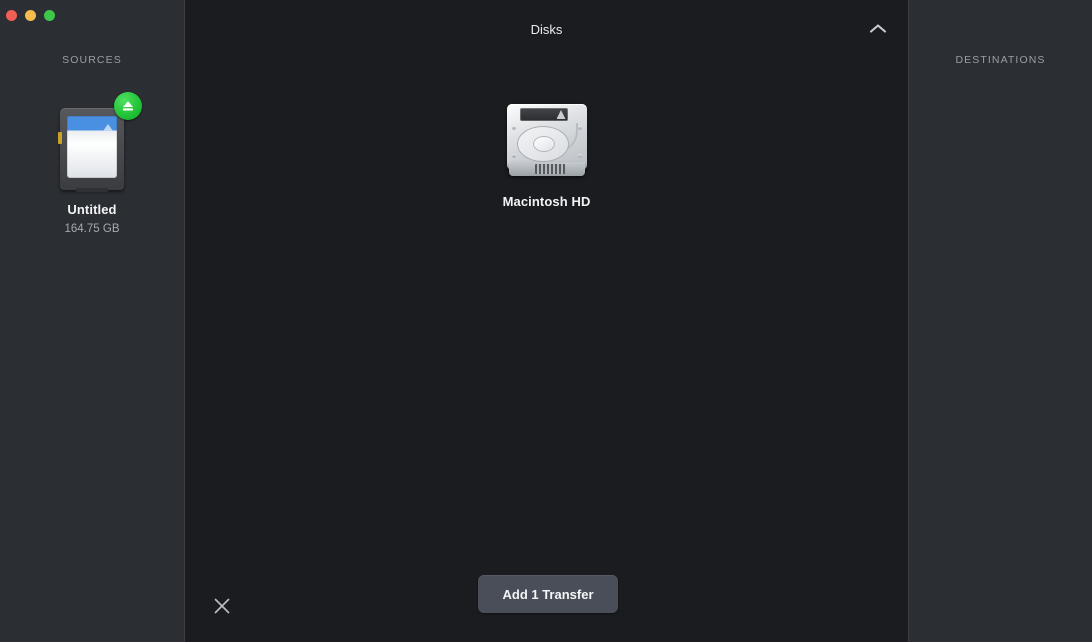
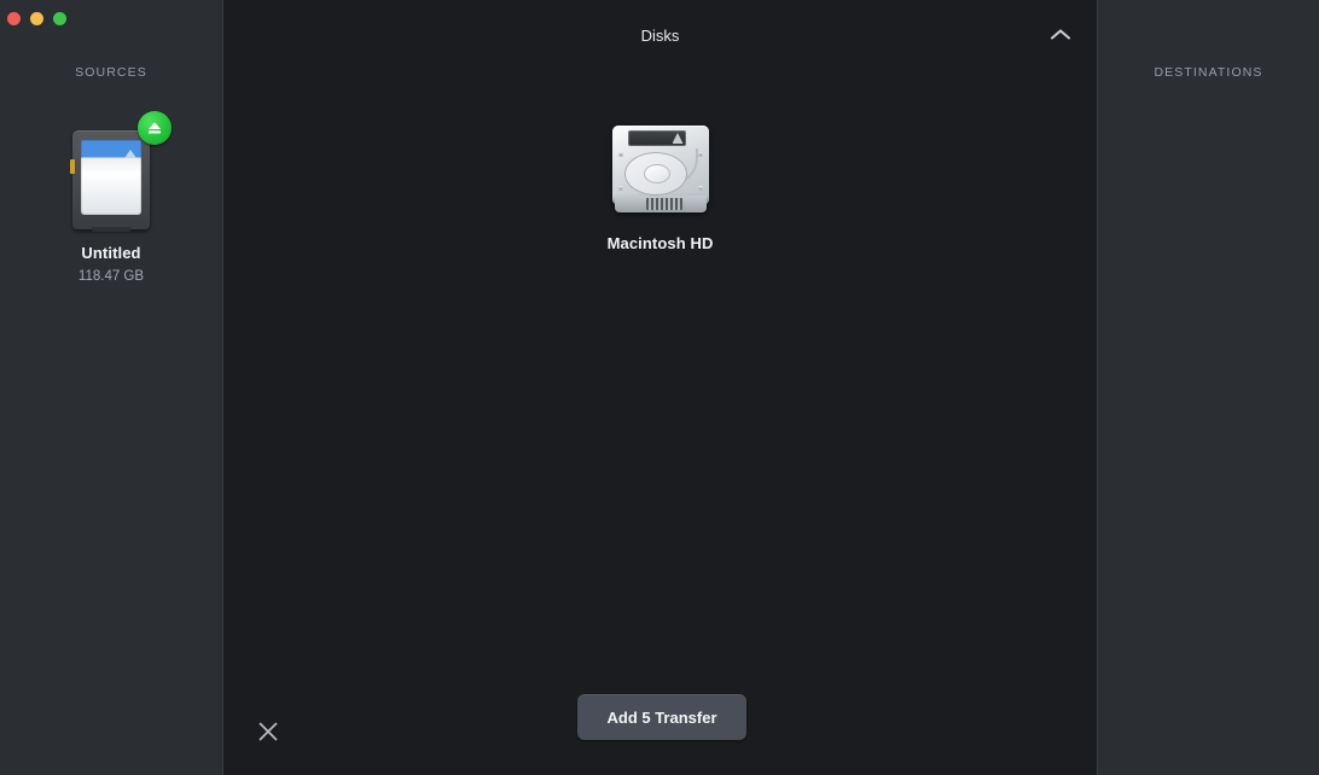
  SOURCES
  Untitled
- 164.75 GB
+ 118.47 GB
  Disks
  Macintosh HD
- Add 1 Transfer
+ Add 5 Transfer
  DESTINATIONS
